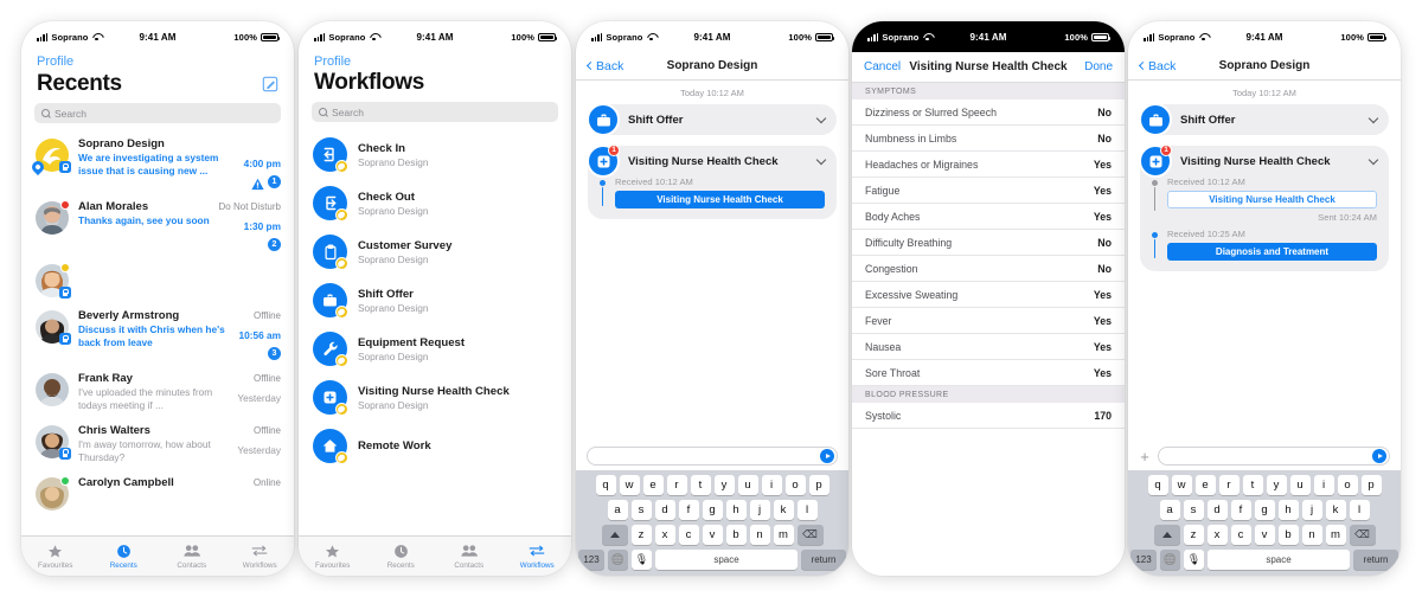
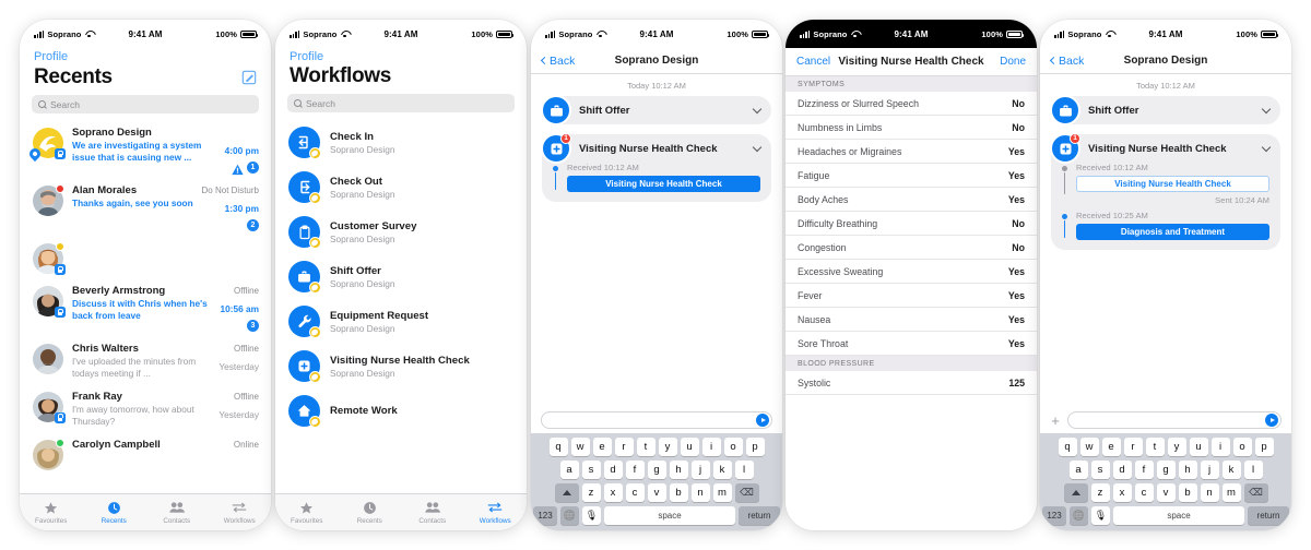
  Soprano
  9:41 AM
  100%
  Profile
  Recents
  Search
  Soprano Design
  We are investigating a system issue that is causing new ...
  4:00 pm
  Alan Morales
  Do Not Disturb
  Thanks again, see you soon
  1:30 pm
  Beverly Armstrong
  Offline
  Discuss it with Chris when he's back from leave
  10:56 am
- Frank Ray
+ Chris Walters
  Offline
  I've uploaded the minutes from todays meeting if ...
  Yesterday
- Chris Walters
+ Frank Ray
  Offline
  I'm away tomorrow, how about Thursday?
  Yesterday
  Carolyn Campbell
  Online
  Soprano
  9:41 AM
  100%
  Profile
  Workflows
  Search
  Check In
  Soprano Design
  Check Out
  Soprano Design
  Customer Survey
  Soprano Design
  Shift Offer
  Soprano Design
  Equipment Request
  Soprano Design
  Visiting Nurse Health Check
  Soprano Design
  Remote Work
  Soprano
  9:41 AM
  100%
  Back
  Soprano Design
  Today 10:12 AM
  Shift Offer
  Visiting Nurse Health Check
  Received 10:12 AM
  Visiting Nurse Health Check
  q
  w
  e
  r
  t
  y
  u
  i
  o
  p
  a
  s
  d
  f
  g
  h
  j
  k
  l
  z
  x
  c
  v
  b
  n
  m
  123
  space
  return
  Soprano
  9:41 AM
  100%
  Cancel
  Visiting Nurse Health Check
  Done
  Dizziness or Slurred Speech
  No
  Numbness in Limbs
  No
  Headaches or Migraines
  Yes
  Fatigue
  Yes
  Body Aches
  Yes
  Difficulty Breathing
  No
  Congestion
  No
  Excessive Sweating
  Yes
  Fever
  Yes
  Nausea
  Yes
  Sore Throat
  Yes
  Systolic
- 170
+ 125
  Soprano
  9:41 AM
  100%
  Back
  Soprano Design
  Today 10:12 AM
  Shift Offer
  Visiting Nurse Health Check
  Received 10:12 AM
  Visiting Nurse Health Check
  Sent 10:24 AM
  Received 10:25 AM
  Diagnosis and Treatment
  +
  q
  w
  e
  r
  t
  y
  u
  i
  o
  p
  a
  s
  d
  f
  g
  h
  j
  k
  l
  z
  x
  c
  v
  b
  n
  m
  123
  space
  return
